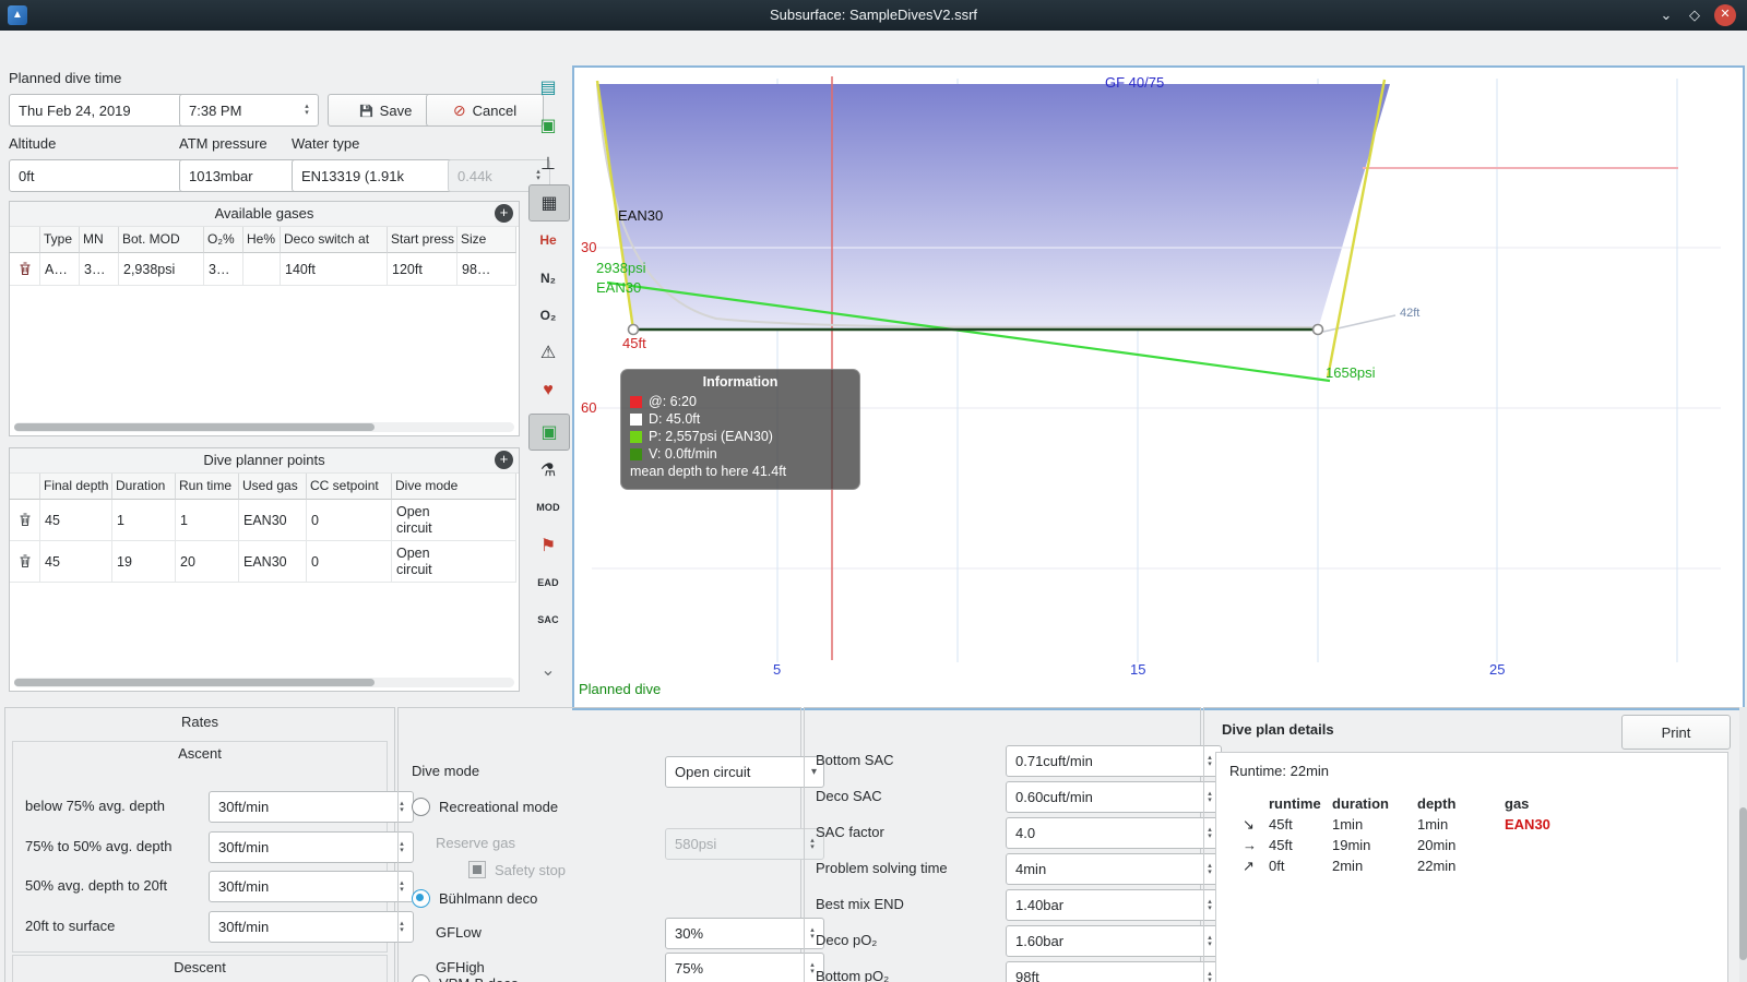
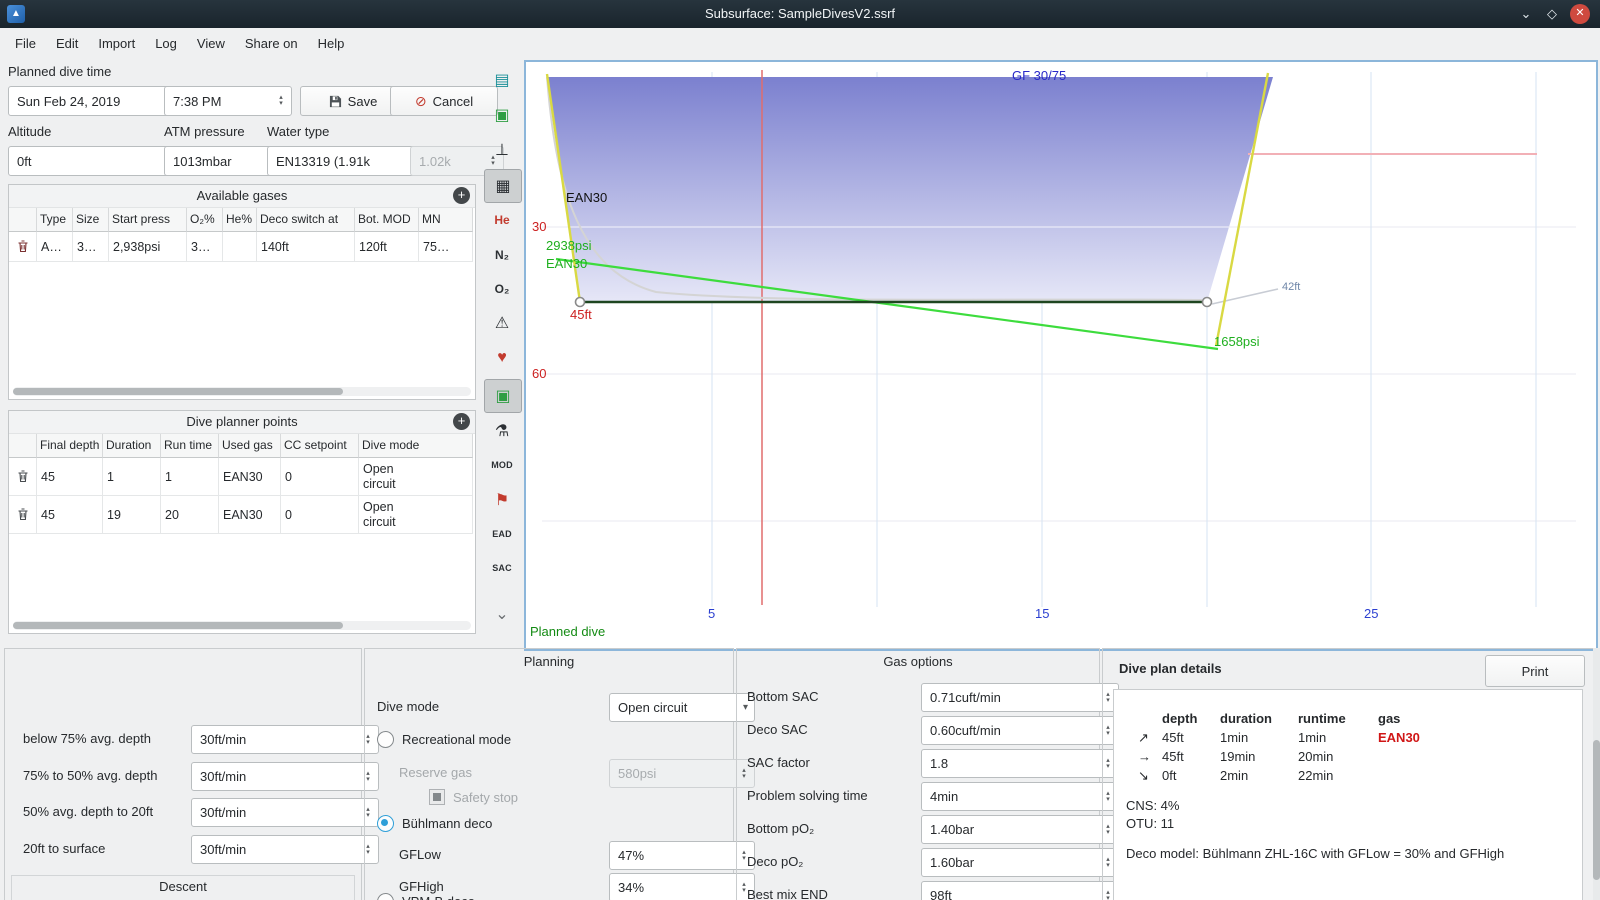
  ▲
  Subsurface: SampleDivesV2.ssrf
  ⌄
  ◇
  ✕
+ File
+ Edit
+ Import
+ Log
+ View
+ Share on
+ Help
  Planned dive time
- Thu Feb 24, 2019
+ Sun Feb 24, 2019
  7:38 PM
  Save
  ⊘
  Cancel
  Altitude
  ATM pressure
  Water type
  0ft
  1013mbar
  EN13319 (1.91k
- 0.44k
+ 1.02k
  Available gases
  +
  Type
- MN
+ Size
- Bot. MOD
+ Start press
  O₂%
  He%
  Deco switch at
- Start press
+ Bot. MOD
- Size
+ MN
  A…
  3…
  2,938psi
  3…
  140ft
  120ft
- 98…
+ 75…
  Dive planner points
  +
  Final depth
  Duration
  Run time
  Used gas
  CC setpoint
  Dive mode
  45
  1
  1
  EAN30
  0
  Open circuit
  45
  19
  20
  EAN30
  0
  Open circuit
  ▤
  ▣
  ⊥
  ▦
  He
  N₂
  O₂
  ⚠
  ♥
  ▣
  ⚗
  MOD
  ⚑
  EAD
  SAC
  ⌄
- GF 40/75
+ GF 30/75
  30
  60
  5
  15
  25
  EAN30
  2938psi
  EAN30
  45ft
  1658psi
  42ft
  Planned dive
- Information
- @: 6:20
- D: 45.0ft
- P: 2,557psi (EAN30)
- V: 0.0ft/min
- mean depth to here 41.4ft
- Rates
- Ascent
  below 75% avg. depth
  75% to 50% avg. depth
  50% avg. depth to 20ft
  20ft to surface
  30ft/min
  30ft/min
  30ft/min
  30ft/min
  Descent
+ Planning
  Dive mode
  Open circuit
  ▾
  Recreational mode
  Reserve gas
  580psi
  Safety stop
  Bühlmann deco
  GFLow
- 30%
+ 47%
  GFHigh
- 75%
+ 34%
+ Gas options
  Bottom SAC
  Deco SAC
  SAC factor
  Problem solving time
- Best mix END
+ Bottom pO₂
  Deco pO₂
- Bottom pO₂
+ Best mix END
  0.71cuft/min
  0.60cuft/min
- 4.0
+ 1.8
  4min
  1.40bar
  1.60bar
  98ft
  Dive plan details
  Print
- Runtime: 22min
- runtime
+ depth
  duration
- depth
+ runtime
  gas
- ↘
+ ↗
  45ft
  1min
  1min
  EAN30
  →
  45ft
  19min
  20min
- ↗
+ ↘
  0ft
  2min
  22min
+ CNS: 4%
+ OTU: 11
+ Deco model: Bühlmann ZHL-16C with GFLow = 30% and GFHigh
